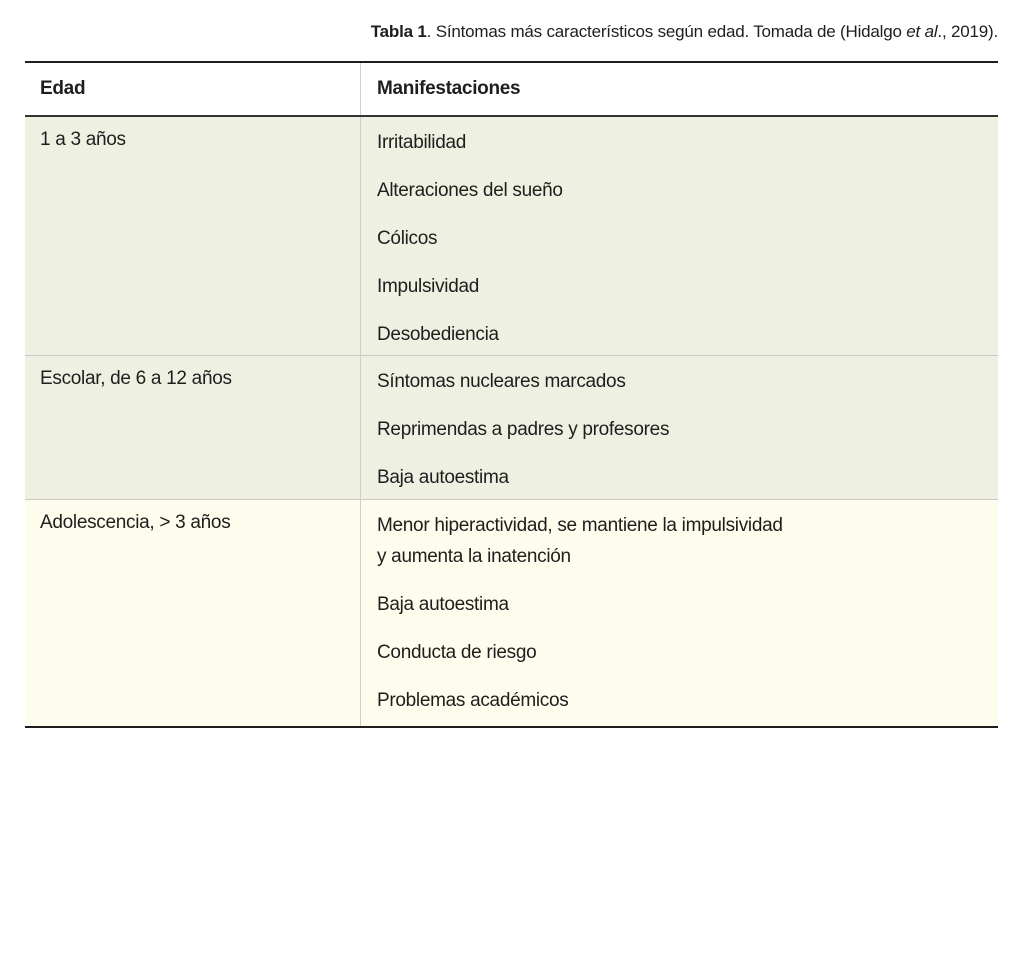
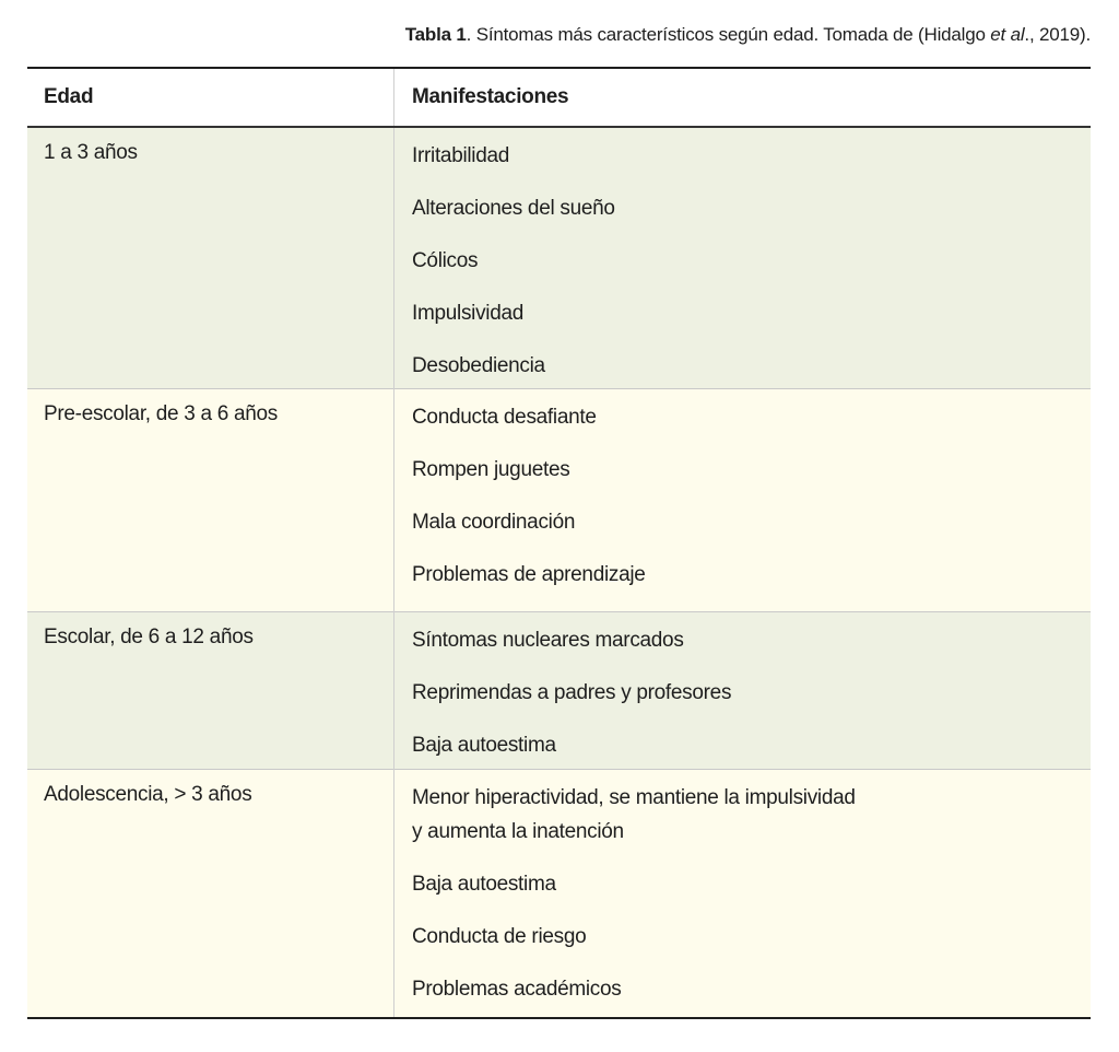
  Tabla 1. Síntomas más característicos según edad. Tomada de (Hidalgo et al., 2019).
  Edad	Manifestaciones
  1 a 3 años	Irritabilidad Alteraciones del sueño Cólicos Impulsividad Desobediencia
+ Pre-escolar, de 3 a 6 años	Conducta desafiante Rompen juguetes Mala coordinación Problemas de aprendizaje
  Escolar, de 6 a 12 años	Síntomas nucleares marcados Reprimendas a padres y profesores Baja autoestima
  Adolescencia, > 3 años	Menor hiperactividad, se mantiene la impulsividad y aumenta la inatención Baja autoestima Conducta de riesgo Problemas académicos
